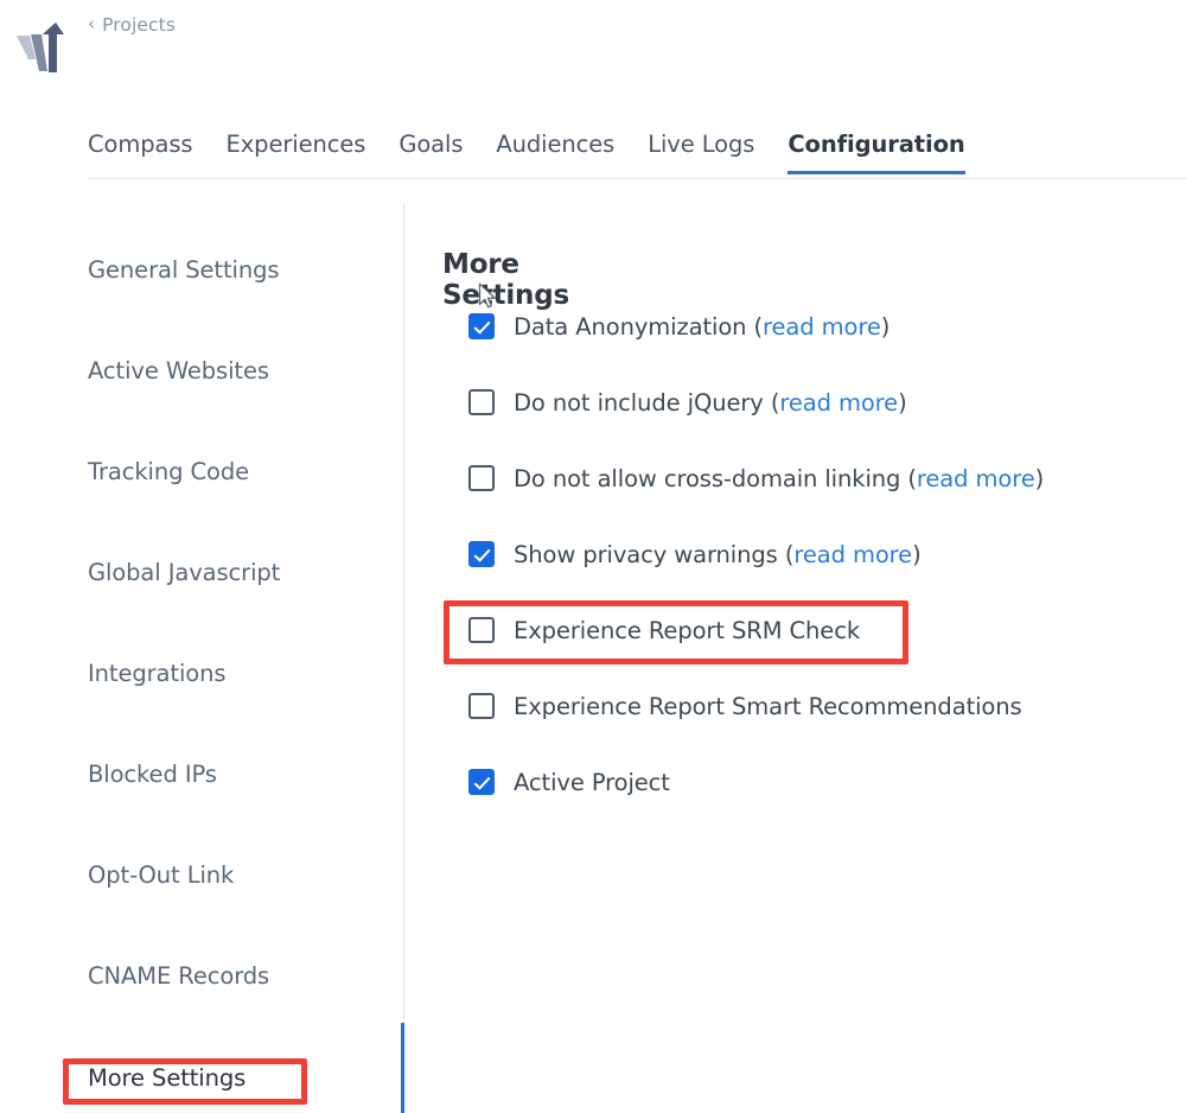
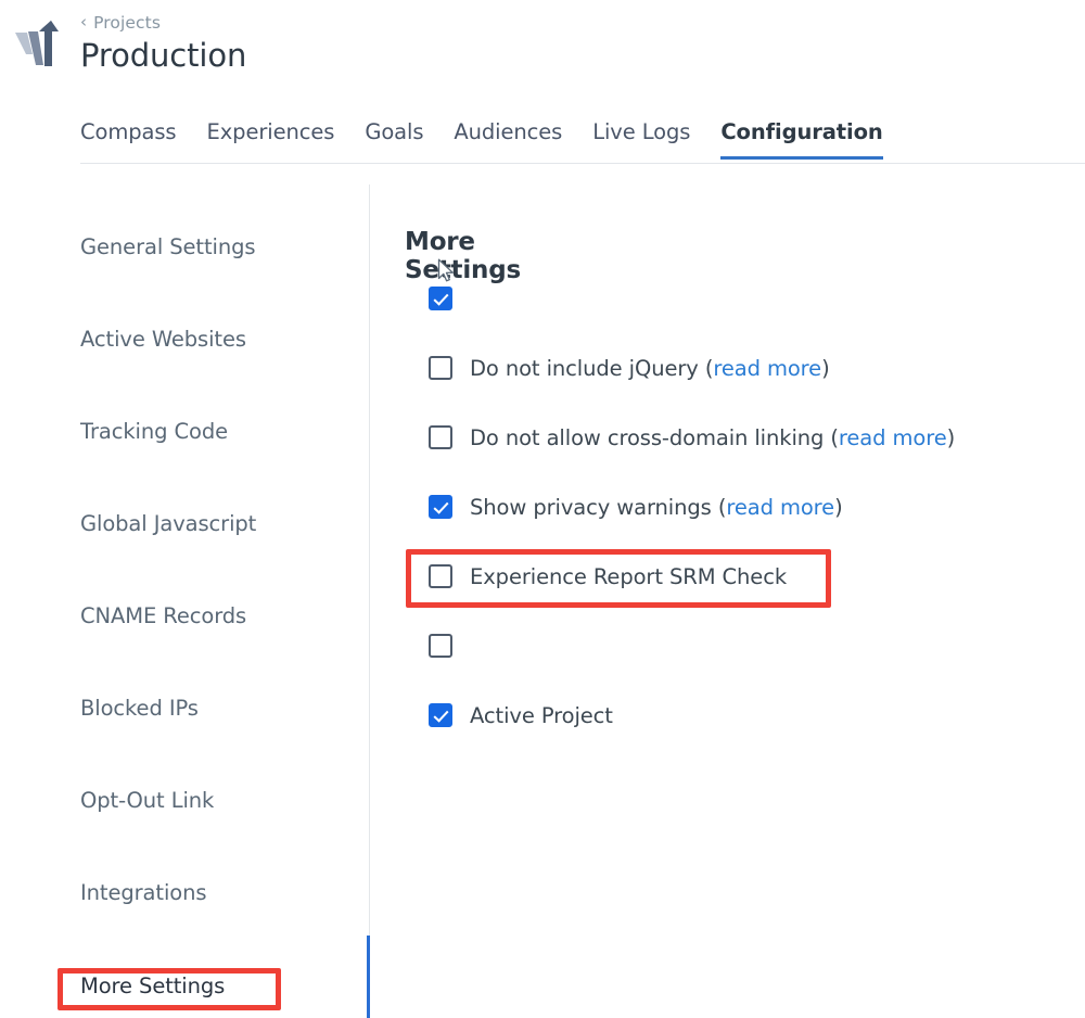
  ‹
  Projects
+ Production
  Compass
  Experiences
  Goals
  Audiences
  Live Logs
  Configuration
  General Settings
  Active Websites
  Tracking Code
  Global Javascript
- Integrations
+ CNAME Records
  Blocked IPs
  Opt-Out Link
- CNAME Records
+ Integrations
  More Settings
  More Setings
- Data Anonymization (read more)
  Do not include jQuery (read more)
  Do not allow cross-domain linking (read more)
  Show privacy warnings (read more)
  Experience Report SRM Check
- Experience Report Smart Recommendations
  Active Project
